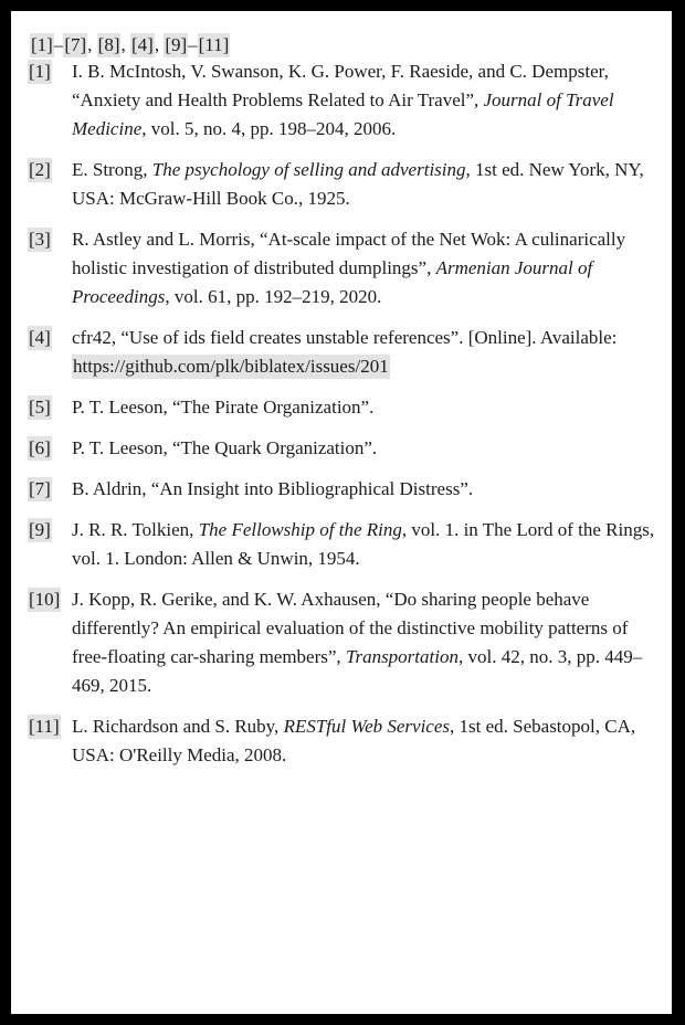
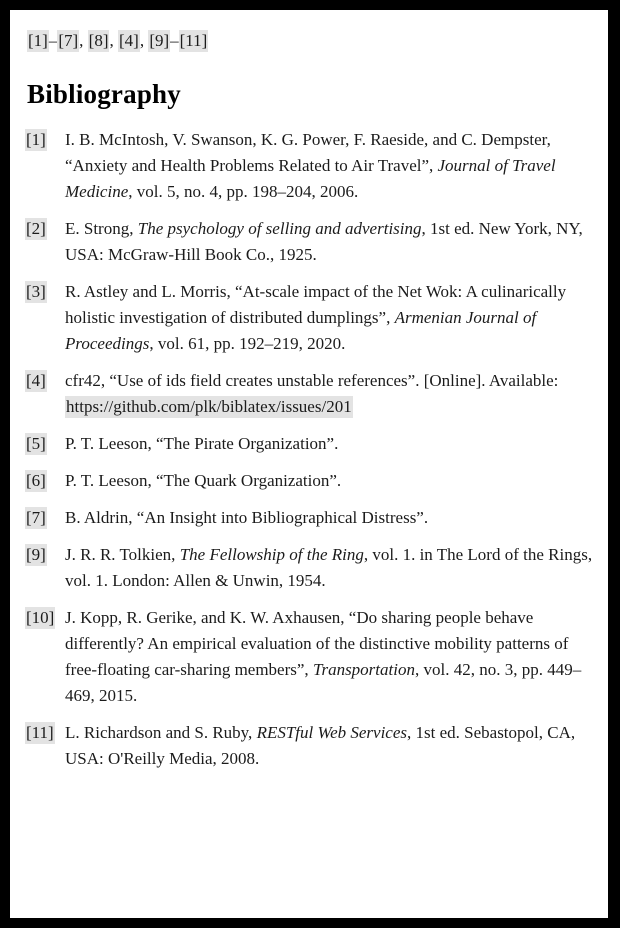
  [1]–[7], [8], [4], [9]–[11]
+ Bibliography
  [1]
  I. B. McIntosh, V. Swanson, K. G. Power, F. Raeside, and C. Dempster, “Anxiety and Health Problems Related to Air Travel”, Journal of Travel Medicine, vol. 5, no. 4, pp. 198–204, 2006.
  [2]
  E. Strong, The psychology of selling and advertising, 1st ed. New York, NY, USA: McGraw-Hill Book Co., 1925.
  [3]
  R. Astley and L. Morris, “At-scale impact of the Net Wok: A culinarically holistic investigation of distributed dumplings”, Armenian Journal of Proceedings, vol. 61, pp. 192–219, 2020.
  [4]
  cfr42, “Use of ids field creates unstable references”. [Online]. Available: https://github.com/plk/biblatex/issues/201
  [5]
  P. T. Leeson, “The Pirate Organization”.
  [6]
  P. T. Leeson, “The Quark Organization”.
  [7]
  B. Aldrin, “An Insight into Bibliographical Distress”.
  [9]
  J. R. R. Tolkien, The Fellowship of the Ring, vol. 1. in The Lord of the Rings, vol. 1. London: Allen & Unwin, 1954.
  [10]
  J. Kopp, R. Gerike, and K. W. Axhausen, “Do sharing people behave differently? An empirical evaluation of the distinctive mobility patterns of free-floating car-sharing members”, Transportation, vol. 42, no. 3, pp. 449–469, 2015.
  [11]
  L. Richardson and S. Ruby, RESTful Web Services, 1st ed. Sebastopol, CA, USA: O'Reilly Media, 2008.
